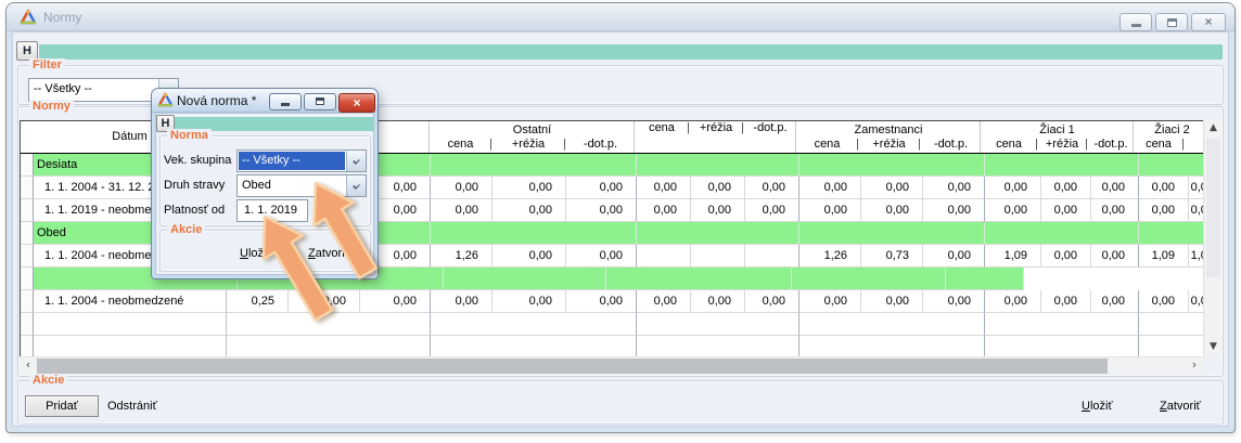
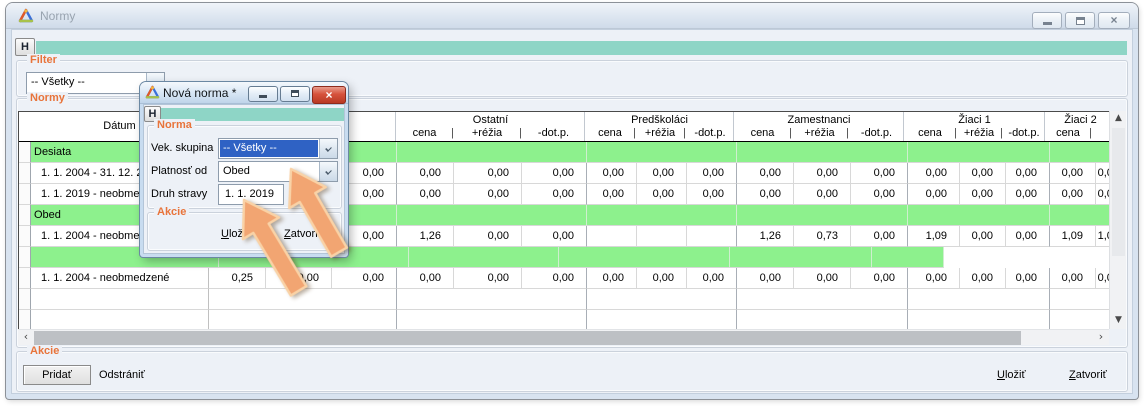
  Normy
  ×
  H
  Filter
  -- Všetky --
  Normy
  Dátum
  Ostatní
  cena
  |
  +réžia
  |
  -dot.p.
+ Predškoláci
  cena
  |
  +réžia
  |
  -dot.p.
  Zamestnanci
  cena
  |
  +réžia
  |
  -dot.p.
  Žiaci 1
  cena
  |
  +réžia
  |
  -dot.p.
  Žiaci 2
  cena
  |
  Desiata
  1. 1. 2004 - 31. 12.
  0,00
  0,00
  0,00
  0,00
  0,00
  0,00
  0,00
  0,00
  0,00
  0,00
  0,00
  0,00
  0,00
  0,00
  1. 1. 2019 - neobme
  0,00
  0,00
  0,00
  0,00
  0,00
  0,00
  0,00
  0,00
  0,00
  0,00
  0,00
  0,00
  0,00
  0,00
  Obed
  1. 1. 2004 - neobme
  0,00
  1,26
  0,00
  0,00
  1,26
  0,73
  0,00
  1,09
  0,00
  0,00
  1,09
  1. 1. 2004 - neobmedzené
  0,25
  ,00
  0,00
  0,00
  0,00
  0,00
  0,00
  0,00
  0,00
  0,00
  0,00
  0,00
  0,00
  0,00
  0,00
  0,00
  ▲︎
  ▼︎
  ‹
  ›
  Akcie
  Pridať
  Odstrániť
  Uložiť
  Zatvoriť
  Nová norma *
  ×
  H
  Norma
  Vek. skupina
  -- Všetky --
- Druh stravy
+ Platnosť od
  Obed
- Platnosť od
+ Druh stravy
  1. 1. 2019
  Akcie
  Zatvori
